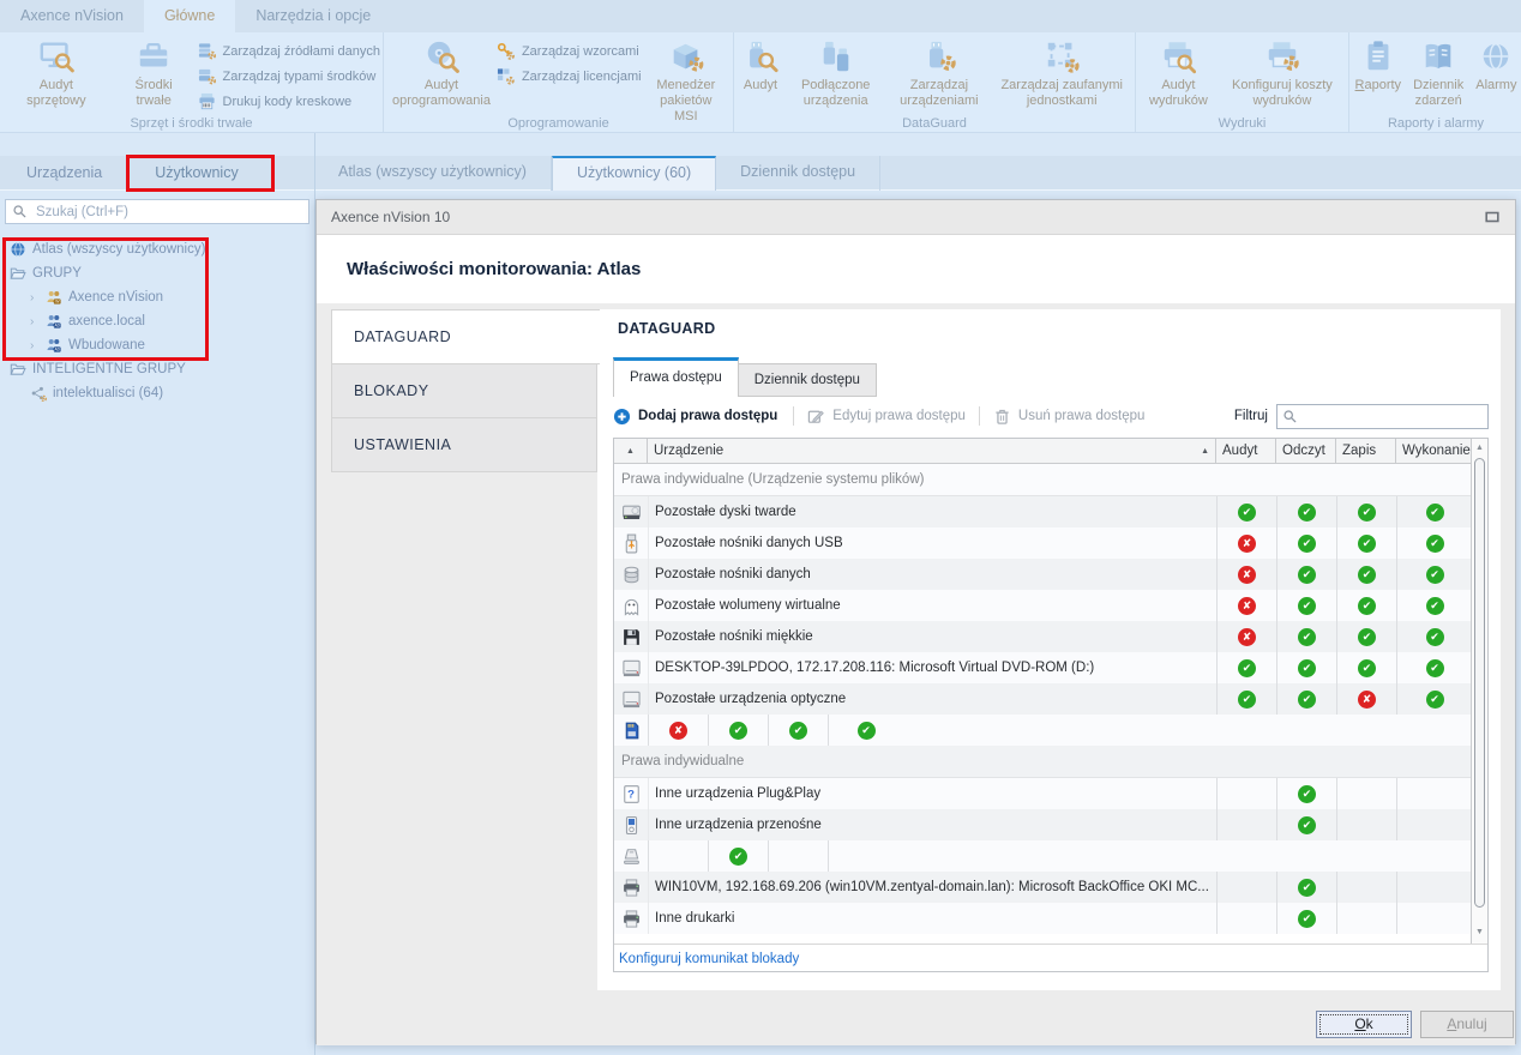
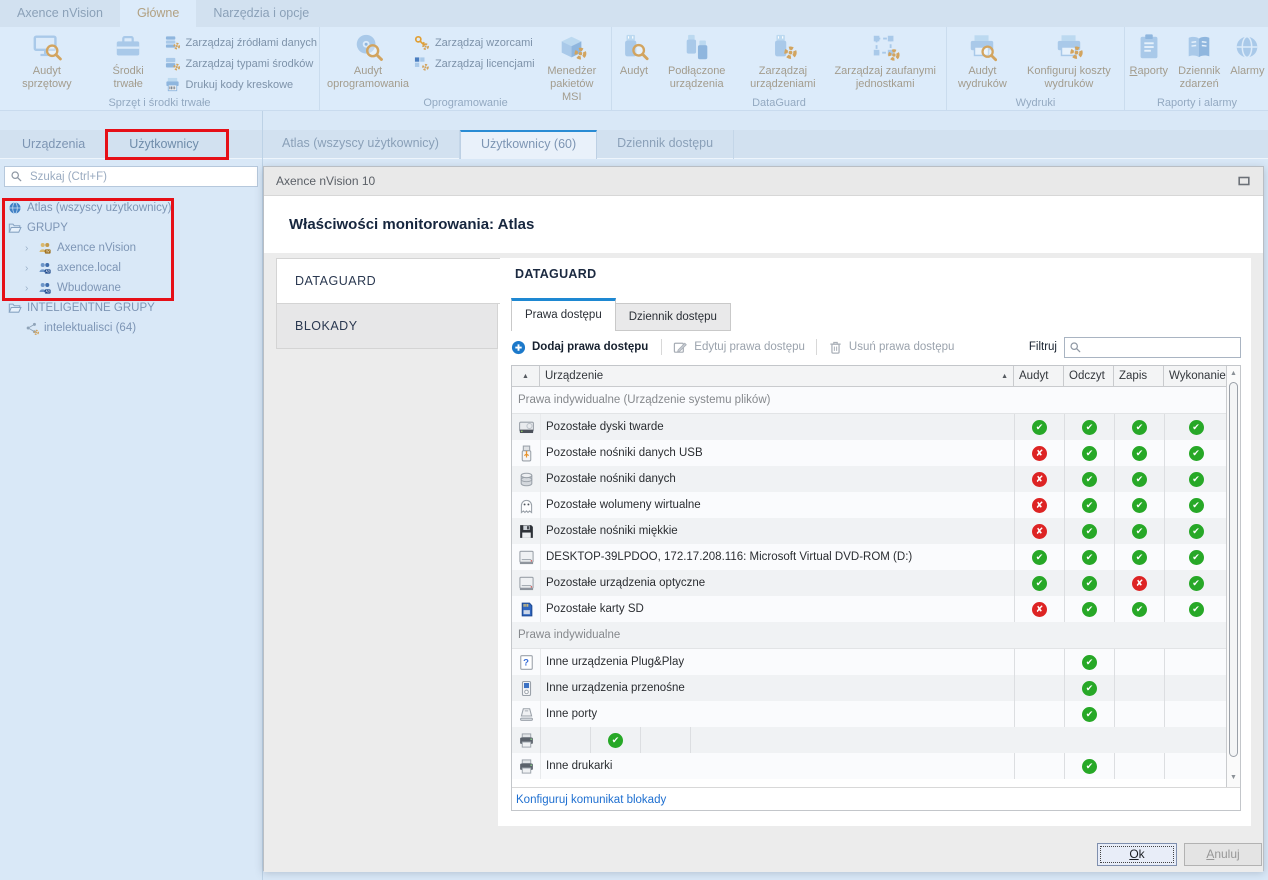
  Axence nVision
  Główne
  Narzędzia i opcje
  Audyt sprzętowy
  Środki trwałe
  Zarządzaj źródłami danych
  Zarządzaj typami środków
  Drukuj kody kreskowe
  Sprzęt i środki trwałe
  Audyt oprogramowania
  Zarządzaj wzorcami
  Zarządzaj licencjami
  Menedżer pakietów MSI
  Oprogramowanie
  Audyt
  Podłączone urządzenia
  Zarządzaj urządzeniami
  Zarządzaj zaufanymi jednostkami
  DataGuard
  Audyt wydruków
  Konfiguruj koszty wydruków
  Wydruki
  Raporty
  Dziennik zdarzeń
  Alarmy
  Raporty i alarmy
  Urządzenia
  Użytkownicy
  Atlas (wszyscy użytkownicy)
  Użytkownicy (60)
  Dziennik dostępu
  Szukaj (Ctrl+F)
  Atlas (wszyscy użytkownicy)
  GRUPY
  ›
  Axence nVision
  ›
  axence.local
  ›
  Wbudowane
  INTELIGENTNE GRUPY
  intelektualisci (64)
  Axence nVision 10
  Właściwości monitorowania: Atlas
  DATAGUARD
  BLOKADY
- USTAWIENIA
  DATAGUARD
  Prawa dostępu
  Dziennik dostępu
  Dodaj prawa dostępu
  Edytuj prawa dostępu
  Usuń prawa dostępu
  Filtruj
  Urządzenie
  Audyt
  Odczyt
  Zapis
  Wykonanie
  Prawa indywidualne (Urządzenie systemu plików)
  Pozostałe dyski twarde
  ✔
  ✔
  ✔
  ✔
  Pozostałe nośniki danych USB
  ✘
  ✔
  ✔
  ✔
  Pozostałe nośniki danych
  ✘
  ✔
  ✔
  ✔
  Pozostałe wolumeny wirtualne
  ✘
  ✔
  ✔
  ✔
  Pozostałe nośniki miękkie
  ✘
  ✔
  ✔
  ✔
  DESKTOP-39LPDOO, 172.17.208.116: Microsoft Virtual DVD-ROM (D:)
  ✔
  ✔
  ✔
  ✔
  Pozostałe urządzenia optyczne
  ✔
  ✔
  ✘
  ✔
+ Pozostałe karty SD
  ✘
  ✔
  ✔
  ✔
  Prawa indywidualne
  ?
  Inne urządzenia Plug&Play
  ✔
  Inne urządzenia przenośne
  ✔
+ Inne porty
  ✔
- WIN10VM, 192.168.69.206 (win10VM.zentyal-domain.lan): Microsoft BackOffice OKI MC...
  ✔
  Inne drukarki
  ✔
  Konfiguruj komunikat blokady
  Ok
  Anuluj
